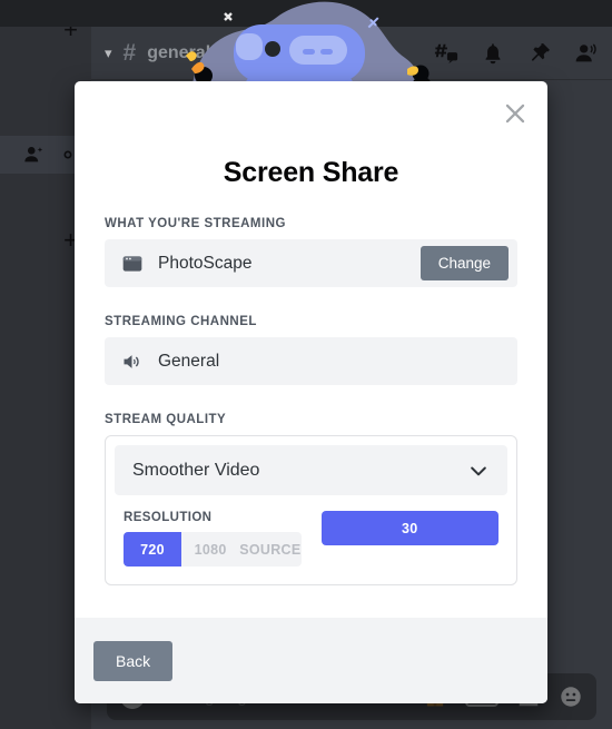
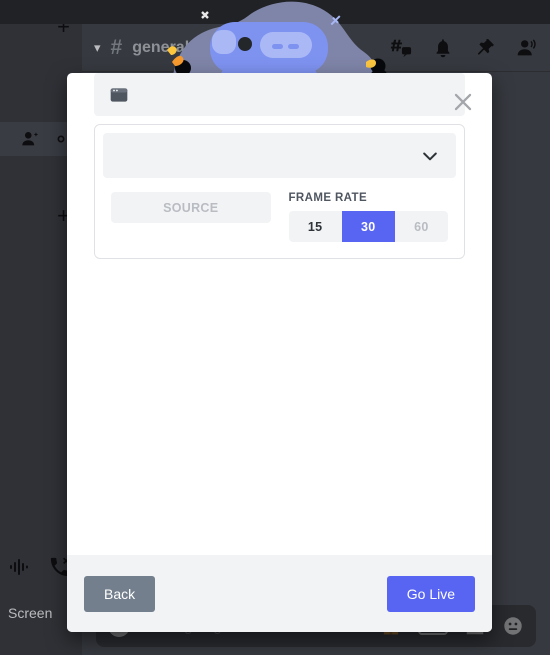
  +
  +
+ Screen
  ▾
  #
  genea
- Screen Share
- WHAT YOU'RE STREAMING
- PhotoScape
- Change
- STREAMING CHANNEL
- General
- STREAM QUALITY
- Smoother Video
- RESOLUTION
- 720
- 1080
  SOURCE
+ FRAME RATE
+ 15
  30
+ 60
  Back
+ Go Live
